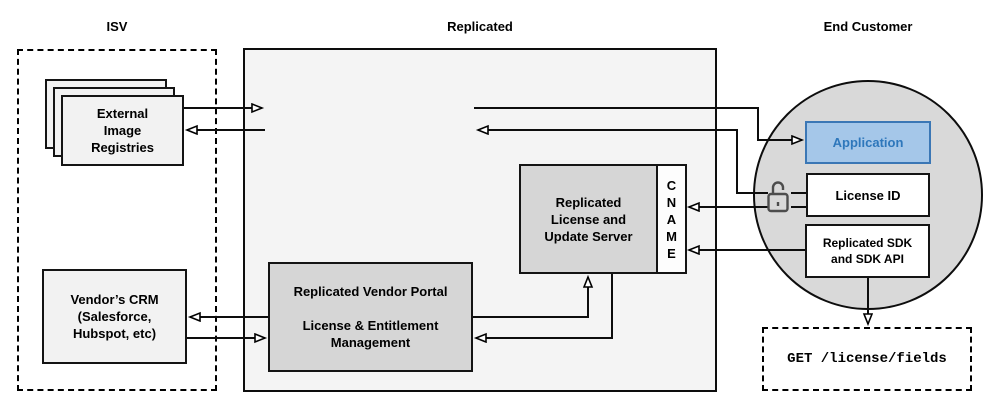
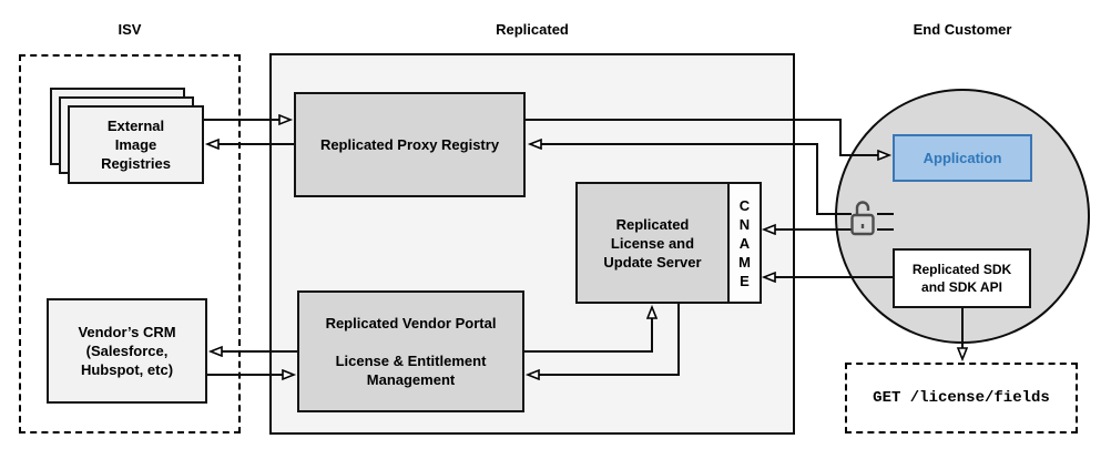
  ISV
  Replicated
  End Customer
  External
  Image
  Registries
  Vendor’s CRM
  (Salesforce,
  Hubspot, etc)
+ Replicated Proxy Registry
  Replicated
  License and
  Update Server
  C
  N
  A
  M
  E
  Replicated Vendor Portal
  License & Entitlement
  Management
  Application
- License ID
  Replicated SDK
  and SDK API
  GET /license/fields
